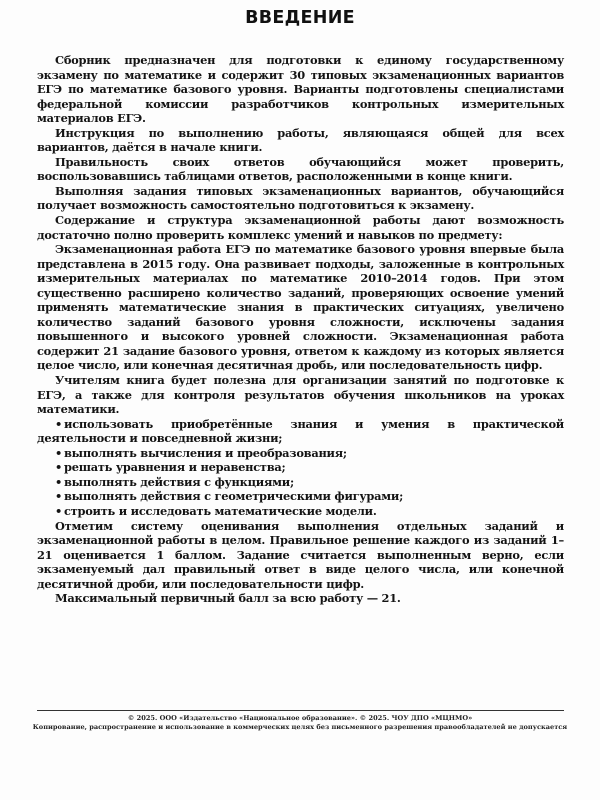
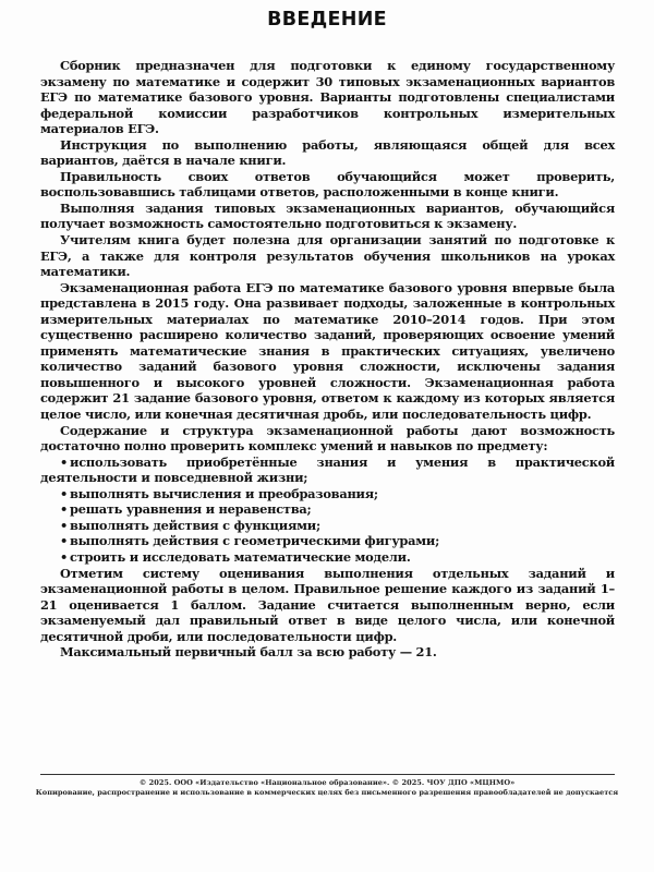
  ВВЕДЕНИЕ
  Сборник предназначен для подготовки к единому государственному экзамену по математи­ке и содержит 30 типовых экзаменационных вариантов ЕГЭ по математике базового уровня. Варианты подготовлены специалистами федеральной комиссии разработчиков контрольных измерительных материалов ЕГЭ.
  Инструкция по выполнению работы, являющаяся общей для всех вариантов, даётся в на­чале книги.
  Правильность своих ответов обучающийся может проверить, воспользовавшись таблицами ответов, расположенными в конце книги.
  Выполняя задания типовых экзаменационных вариантов, обучающийся получает возмож­ность самостоятельно подготовиться к экзамену.
- Содержание и структура экзаменационной работы дают возможность достаточно полно про­верить комплекс умений и навыков по предмету:
+ Учителям книга будет полезна для организации занятий по подготовке к ЕГЭ, а также для контроля результатов обучения школьников на уроках математики.
  Экзаменационная работа ЕГЭ по математике базового уровня впервые была представлена в 2015 году. Она развивает подходы, заложенные в контрольных измерительных материалах по математике 2010–2014 годов. При этом существенно расширено количество заданий, про­веряющих освоение умений применять математические знания в практических ситуациях, увеличено количество заданий базового уровня сложности, исключены задания повышенного и высокого уровней сложности. Экзаменационная работа содержит 21 задание базового уров­ня, ответом к каждому из которых является целое число, или конечная десятичная дробь, или последовательность цифр.
- Учителям книга будет полезна для организации занятий по подготовке к ЕГЭ, а также для контроля результатов обучения школьников на уроках математики.
+ Содержание и структура экзаменационной работы дают возможность достаточно полно про­верить комплекс умений и навыков по предмету:
  • использовать приобретённые знания и умения в практической деятельности и повседнев­ной жизни;
  • выполнять вычисления и преобразования;
  • решать уравнения и неравенства;
  • выполнять действия с функциями;
  • выполнять действия с геометрическими фигурами;
  • строить и исследовать математические модели.
  Отметим систему оценивания выполнения отдельных заданий и экзаменационной работы в целом. Правильное решение каждого из заданий 1–21 оценивается 1 баллом. Задание считается выполненным верно, если экзаменуемый дал правильный ответ в виде целого числа, или конечной десятичной дроби, или последовательности цифр.
  Максимальный первичный балл за всю работу — 21.
  © 2025. ООО «Издательство «Национальное образование». © 2025. ЧОУ ДПО «МЦНМО»
  Копирование, распространение и использование в коммерческих целях без письменного разрешения правообладателей не допускается
